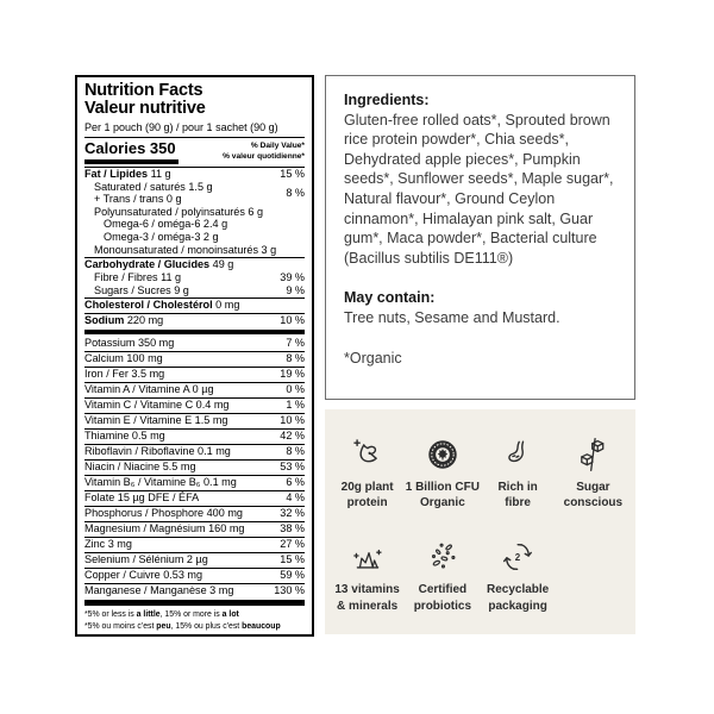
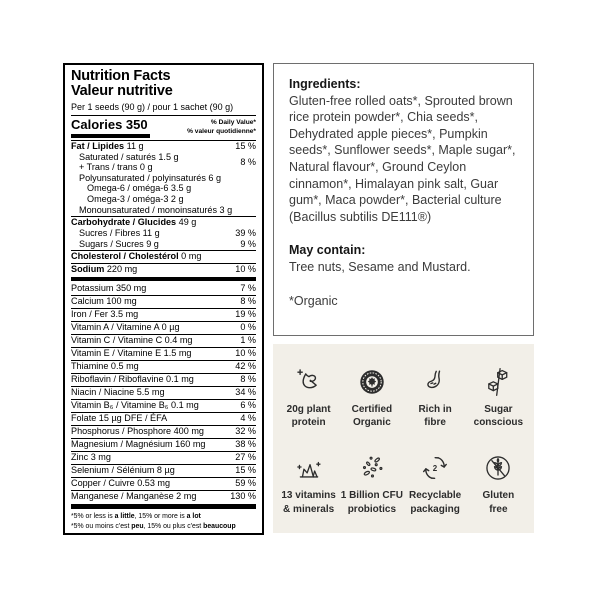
  Nutrition Facts
  Valeur nutritive
- Per 1 pouch (90 g) / pour 1 sachet (90 g)
+ Per 1 seeds (90 g) / pour 1 sachet (90 g)
  Calories 350
  Fat / Lipides 11 g
  15 %
  Saturated / saturés 1.5 g
  + Trans / trans 0 g
  8 %
  Polyunsaturated / polyinsaturés 6 g
- Omega-6 / oméga-6 2.4 g
+ Omega-6 / oméga-6 3.5 g
  Omega-3 / oméga-3 2 g
  Monounsaturated / monoinsaturés 3 g
  Carbohydrate / Glucides 49 g
- Fibre / Fibres 11 g
+ Sucres / Fibres 11 g
  39 %
  Sugars / Sucres 9 g
  9 %
  Cholesterol / Cholestérol 0 mg
  Sodium 220 mg
  10 %
  Potassium 350 mg
  7 %
  Calcium 100 mg
  8 %
  Iron / Fer 3.5 mg
  19 %
  Vitamin A / Vitamine A 0 µg
  0 %
  Vitamin C / Vitamine C 0.4 mg
  1 %
  Vitamin E / Vitamine E 1.5 mg
  10 %
  Thiamine 0.5 mg
  42 %
  Riboflavin / Riboflavine 0.1 mg
  8 %
  Niacin / Niacine 5.5 mg
- 53 %
+ 34 %
  Vitamin B₆ / Vitamine B₆ 0.1 mg
  6 %
  Folate 15 µg DFE / ÉFA
  4 %
  Phosphorus / Phosphore 400 mg
  32 %
  Magnesium / Magnésium 160 mg
  38 %
  Zinc 3 mg
  27 %
- Selenium / Sélénium 2 µg
+ Selenium / Sélénium 8 µg
  15 %
  Copper / Cuivre 0.53 mg
  59 %
- Manganese / Manganèse 3 mg
+ Manganese / Manganèse 2 mg
  130 %
  Ingredients:
  Gluten-free rolled oats*, Sprouted brown rice protein powder*, Chia seeds*, Dehydrated apple pieces*, Pumpkin seeds*, Sunflower seeds*, Maple sugar*, Natural flavour*, Ground Ceylon cinnamon*, Himalayan pink salt, Guar gum*, Maca powder*, Bacterial culture (Bacillus subtilis DE111®)
  May contain:
  Tree nuts, Sesame and Mustard.
  *Organic
  20g plant
  protein
- 1 Billion CFU
+ Certified
  Organic
  Rich in
  fibre
  Sugar
  conscious
  13 vitamins
  & minerals
- Certified
+ 1 Billion CFU
  probiotics
  2
  Recyclable
  packaging
+ Gluten
+ free
